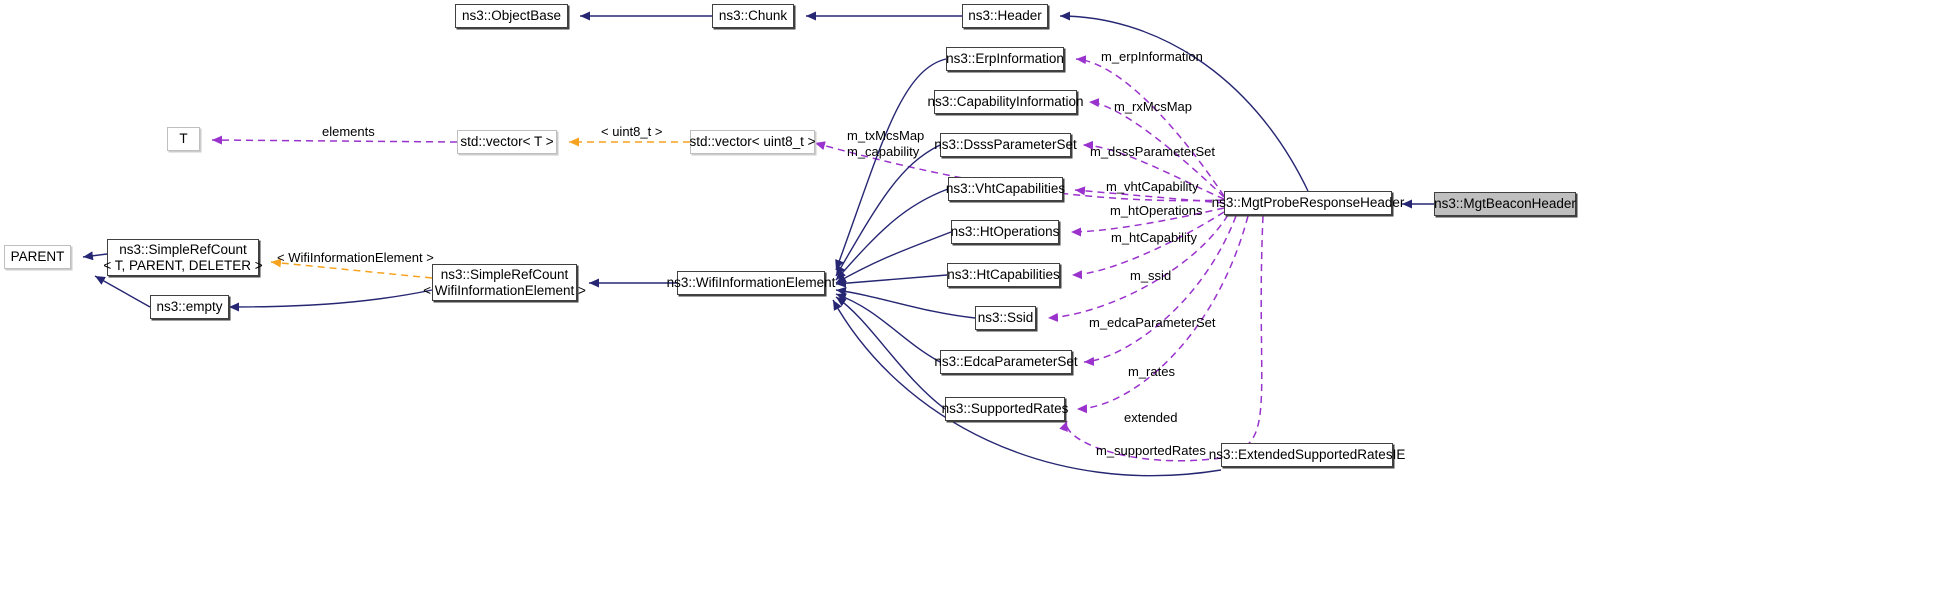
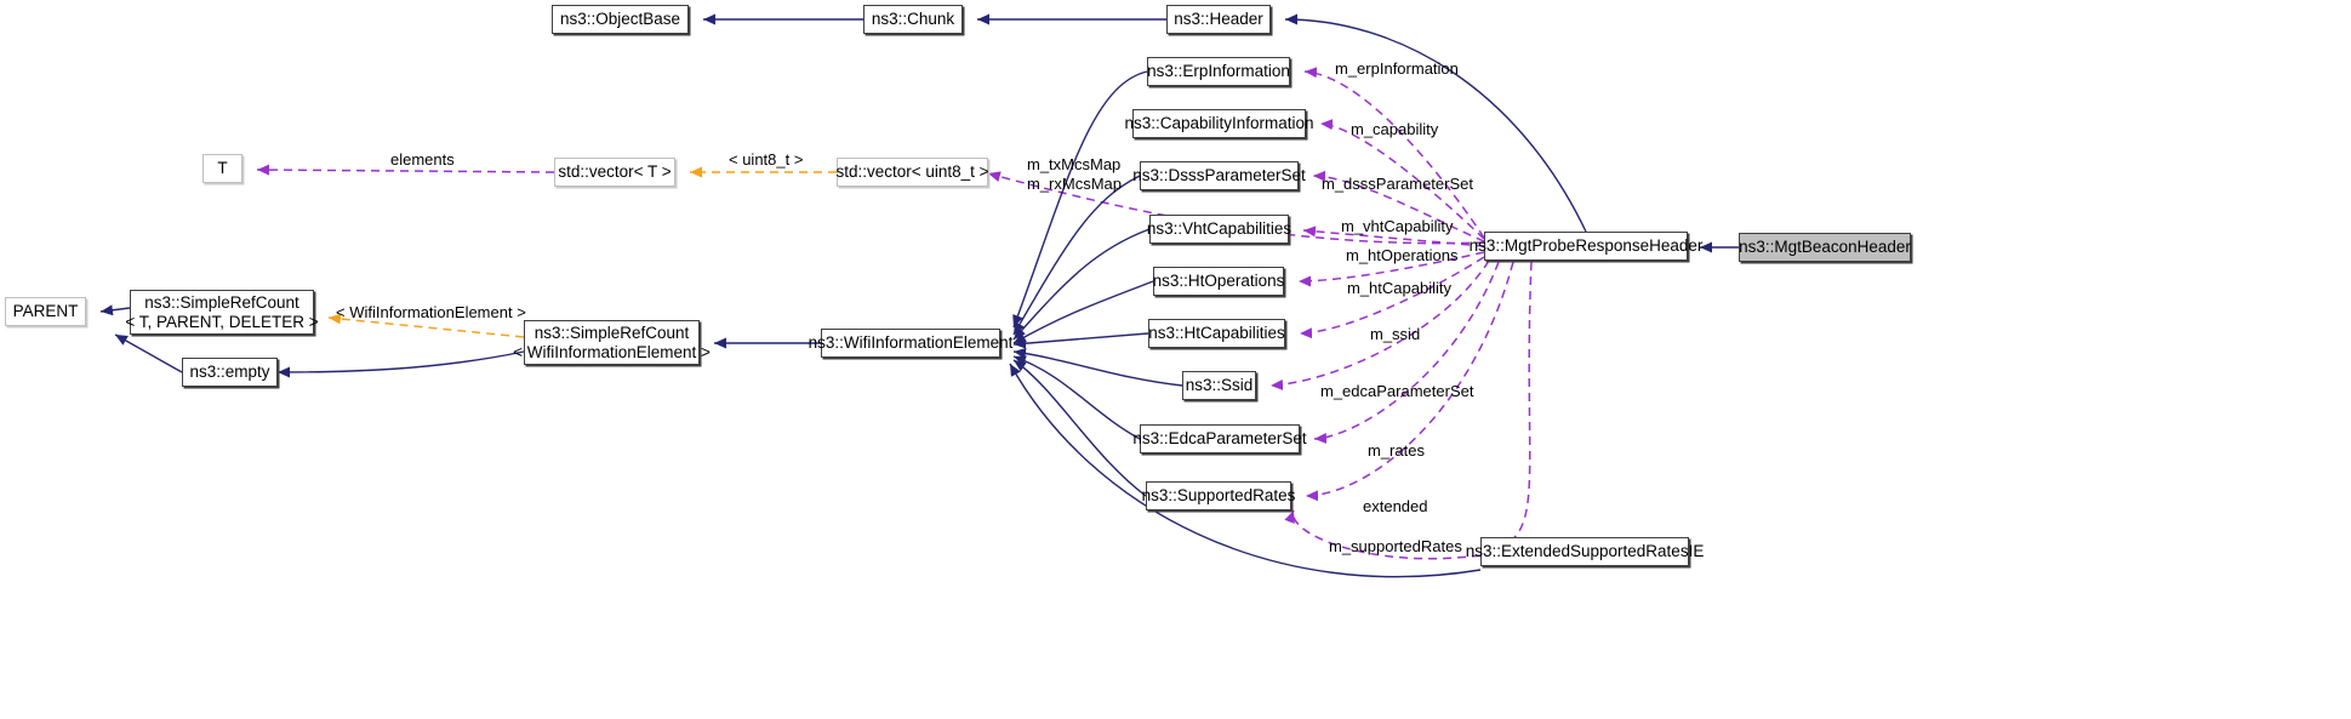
  ns3::ObjectBase
  ns3::Chunk
  ns3::Header
  ns3::ErpInformation
  ns3::CapabilityInformation
  ns3::DsssParameterSet
  ns3::VhtCapabilities
  ns3::HtOperations
  ns3::HtCapabilities
  ns3::Ssid
  ns3::EdcaParameterSet
  ns3::SupportedRates
  T
  std::vector< T >
  std::vector< uint8_t >
  PARENT
  ns3::SimpleRefCount
  < T, PARENT, DELETER >
  ns3::empty
  ns3::SimpleRefCount
  < WifiInformationElement >
  ns3::WifiInformationElement
  ns3::MgtProbeResponseHeader
  ns3::MgtBeaconHeader
  ns3::ExtendedSupportedRatesIE
  m_erpInformation
- m_rxMcsMap
+ m_capability
  m_dsssParameterSet
  m_vhtCapability
  m_htOperations
  m_htCapability
  m_ssid
  m_edcaParameterSet
  m_rates
  extended
  m_supportedRates
  m_txMcsMap
- m_capability
+ m_rxMcsMap
  elements
  < uint8_t >
  < WifiInformationElement >
